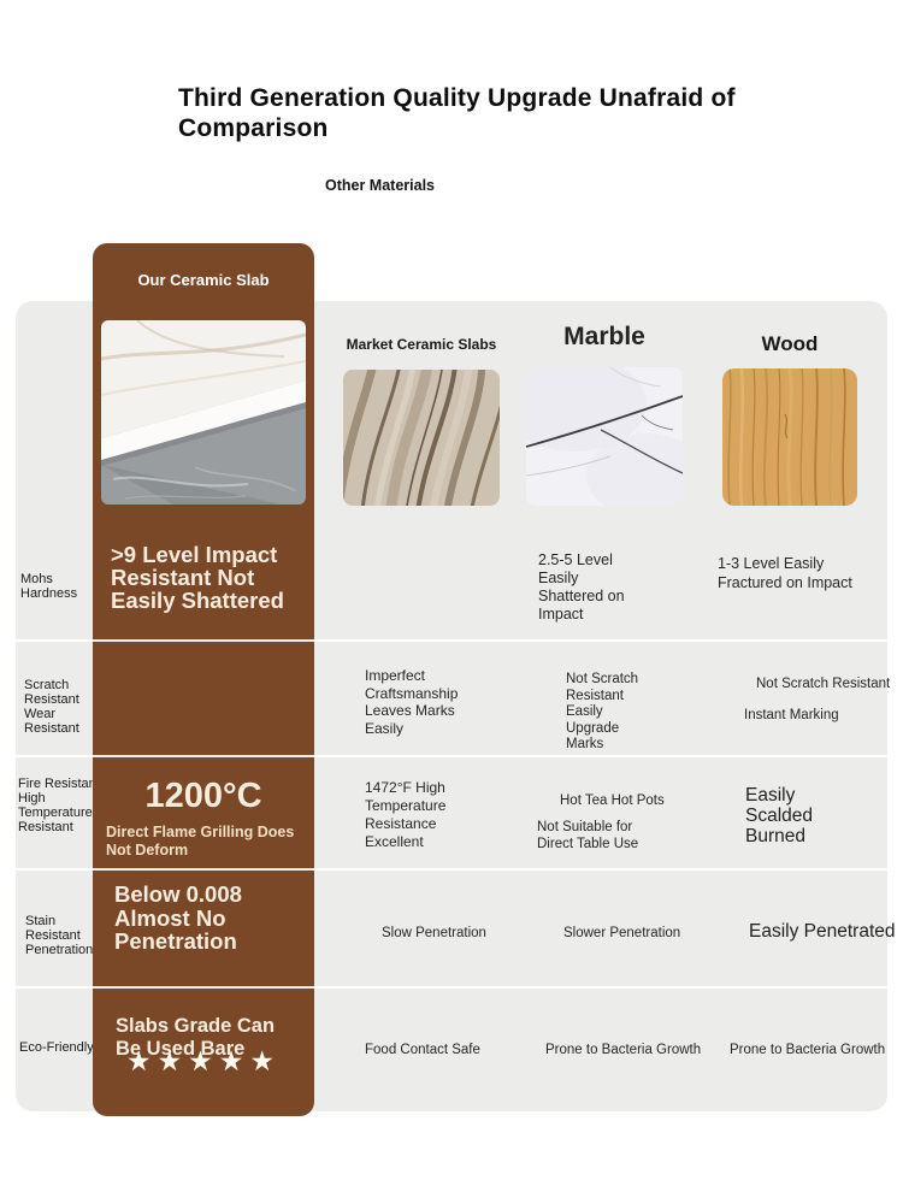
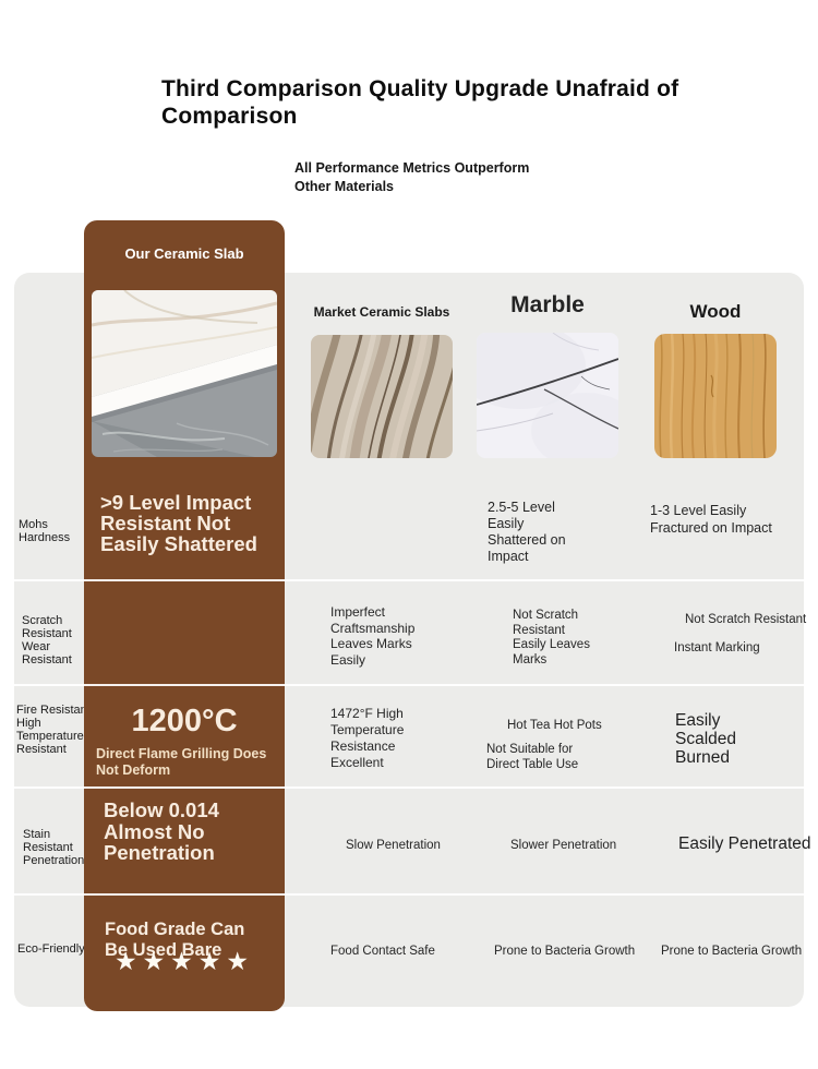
- Third Generation Quality Upgrade Unafraid of
+ Third Comparison Quality Upgrade Unafraid of
  Comparison
+ All Performance Metrics Outperform
  Other Materials
  Our Ceramic Slab
  Market Ceramic Slabs
  Marble
  Wood
  Mohs Hardness
  Scratch Resistant Wear Resistant
  Fire Resista High Temperature Resistant
  Stain Resistant Penetration
  Eco-Friendly
  >9 Level Impact Resistant Not Easily Shattered
  1200°C
  Direct Flame Grilling Does Not Deform
- Below 0.008 Almost No Penetration
+ Below 0.014 Almost No Penetration
- Slabs Grade Can Be Used Bare
+ Food Grade Can Be Used Bare
  ★★★★★
  Imperfect Craftsmanship Leaves Marks Easily
  1472°F High Temperature Resistance Excellent
  Slow Penetration
  Food Contact Safe
  2.5-5 Level Easily Shattered on Impact
- Not Scratch Resistant Easily Upgrade Marks
+ Not Scratch Resistant Easily Leaves Marks
  Hot Tea Hot Pots
  Not Suitable for Direct Table Use
  Slower Penetration
  Prone to Bacteria Growth
  1-3 Level Easily Fractured on Impact
  Not Scratch Resistant
  Instant Marking
  Easily Scalded Burned
  Easily Penetrated
  Prone to Bacteria Growth
